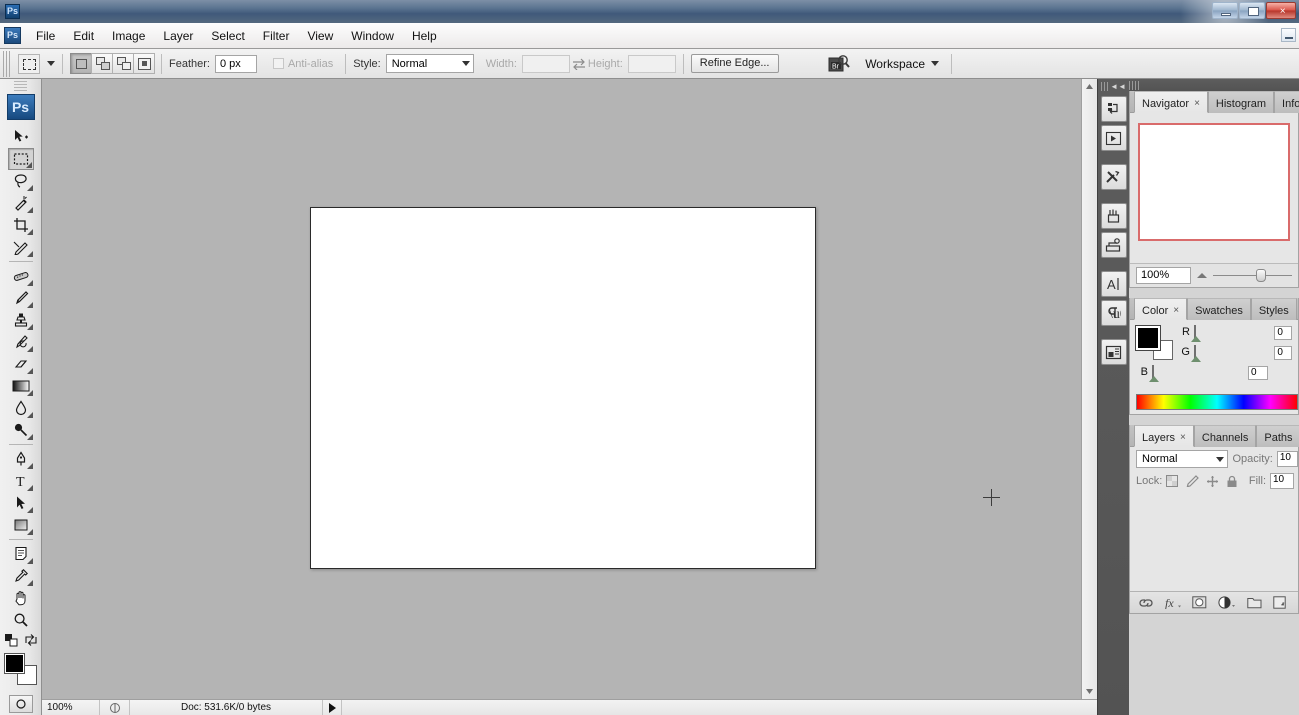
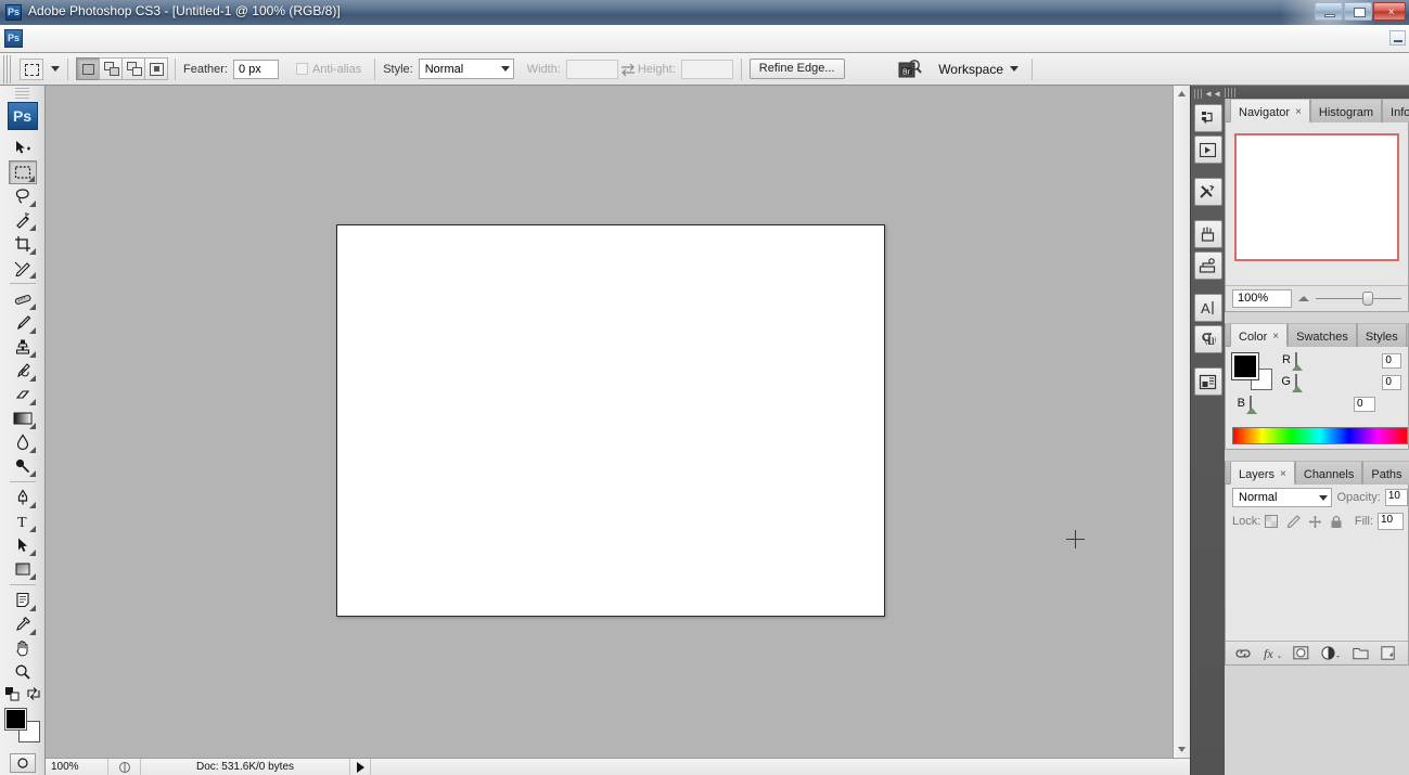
  Ps
+ Adobe Photoshop CS3 - [Untitled-1 @ 100% (RGB/8)]
  ×
  Ps
- File
- Edit
- Image
- Layer
- Select
- Filter
- View
- Window
- Help
  Feather:
  0 px
  Anti-alias
  Style:
  Normal
  Width:
  Height:
  Refine Edge...
  Workspace
  Ps
  T
  100%
  Doc: 531.6K/0 bytes
  ◄◄
  A
  Navigator
  ×
  Histogram
  Info
  100%
  Color
  ×
  Swatches
  Styles
  R
  0
  G
  0
  B
  0
  Layers
  ×
  Channels
  Paths
  Normal
  Opacity:
  10
  Lock:
  Fill:
  10
  fx
